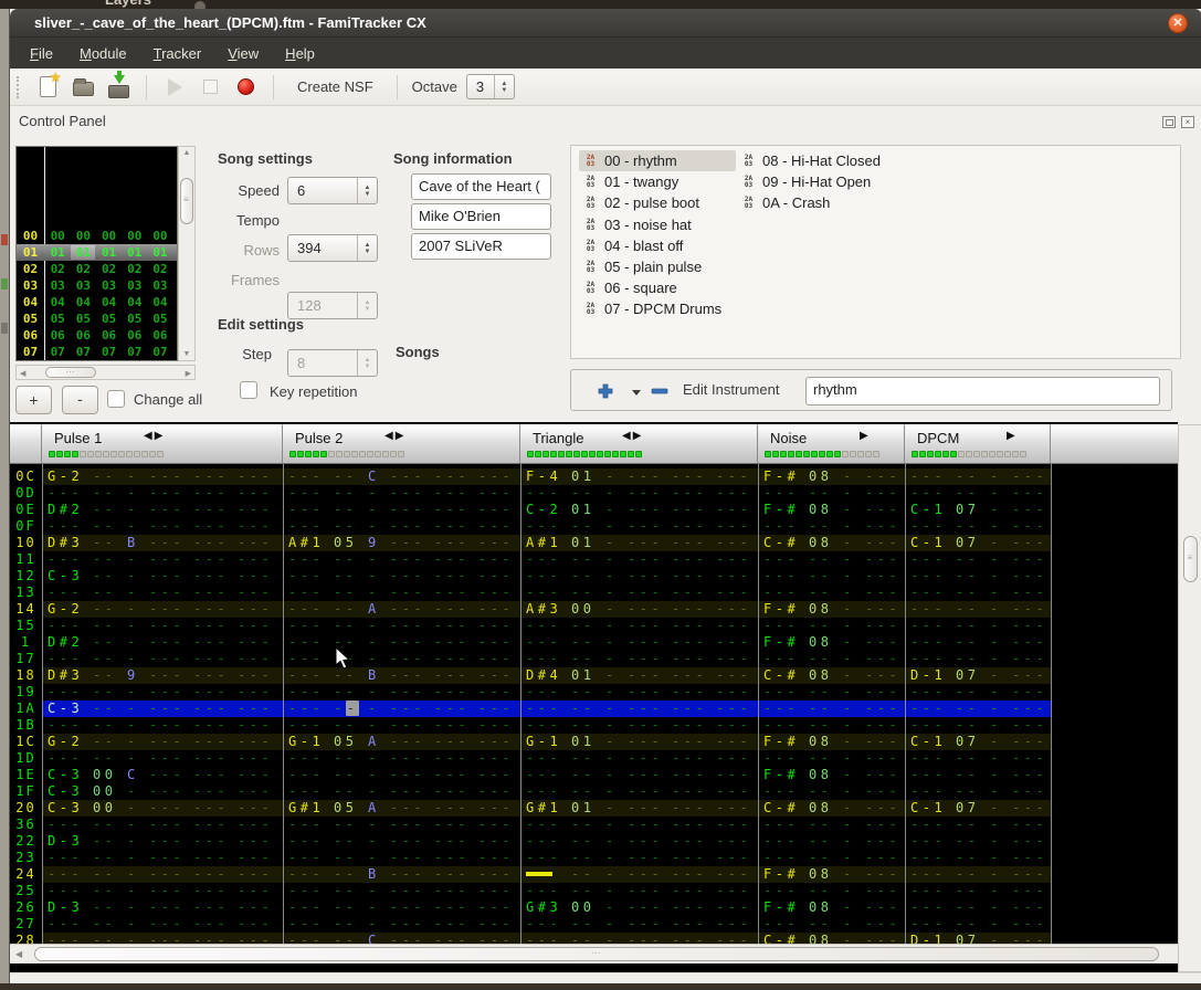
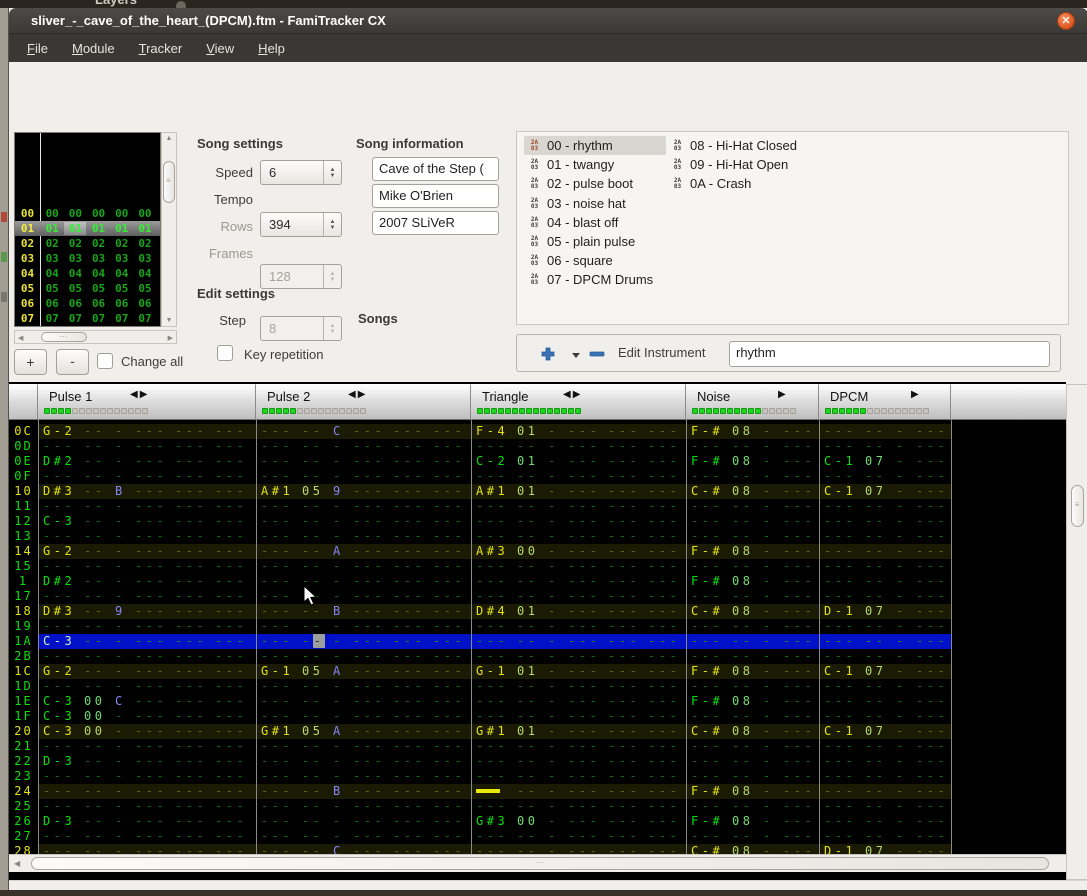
  sliver_-_cave_of_the_heart_(DPCM).ftm - FamiTracker CX
  ✕
  File
  Module
  Tracker
  View
  Help
- ★
- Create NSF
- Octave
- 3
- Control Panel
- ×
  00
  00
  00
  00
  00
  00
  01
  01
  01
  01
  01
  01
  02
  02
  02
  02
  02
  02
  03
  03
  03
  03
  03
  03
  04
  04
  04
  04
  04
  04
  05
  05
  05
  05
  05
  05
  06
  06
  06
  06
  06
  06
  07
  07
  07
  07
  07
  07
  ≡
  ⋯
  +
  -
  Change all
  Song settings
  Speed
  6
  Tempo
  394
  Rows
  128
  Frames
  8
  Edit settings
  Step
  Key repetition
  Song information
- Cave of the Heart (
+ Cave of the Step (
  Mike O'Brien
  2007 SLiVeR
  Songs
  00 - rhythm
  01 - twangy
  02 - pulse boot
  03 - noise hat
  04 - blast off
  05 - plain pulse
  06 - square
  07 - DPCM Drums
  08 - Hi-Hat Closed
  09 - Hi-Hat Open
  0A - Crash
  Edit Instrument
  rhythm
  Pulse 1
  ◀▶
  Pulse 2
  ◀▶
  Triangle
  ◀▶
  Noise
  ▶
  DPCM
  ▶
  0C
  G-2 -- - --- --- ---
  --- -- C --- --- ---
  F-4 01 - --- --- ---
  F-# 08 - ---
  --- -- - ---
  0D
  --- -- - --- --- ---
  --- -- - --- --- ---
  --- -- - --- --- ---
  --- -- - ---
  --- -- - ---
  0E
  D#2 -- - --- --- ---
  --- -- - --- --- ---
  C-2 01 - --- --- ---
  F-# 08 - ---
  C-1 07 - ---
  0F
  --- -- - --- --- ---
  --- -- - --- --- ---
  --- -- - --- --- ---
  --- -- - ---
  --- -- - ---
  10
  D#3 -- B --- --- ---
  A#1 05 9 --- --- ---
  A#1 01 - --- --- ---
  C-# 08 - ---
  C-1 07 - ---
  11
  --- -- - --- --- ---
  --- -- - --- --- ---
  --- -- - --- --- ---
  --- -- - ---
  --- -- - ---
  12
  C-3 -- - --- --- ---
  --- -- - --- --- ---
  --- -- - --- --- ---
  --- -- - ---
  --- -- - ---
  13
  --- -- - --- --- ---
  --- -- - --- --- ---
  --- -- - --- --- ---
  --- -- - ---
  --- -- - ---
  14
  G-2 -- - --- --- ---
  --- -- A --- --- ---
  A#3 00 - --- --- ---
  F-# 08 - ---
  --- -- - ---
  15
  --- -- - --- --- ---
  --- -- - --- --- ---
  --- -- - --- --- ---
  --- -- - ---
  --- -- - ---
  1
  D#2 -- - --- --- ---
  --- -- - --- --- ---
  --- -- - --- --- ---
  F-# 08 - ---
  --- -- - ---
  17
  --- -- - --- --- ---
  --- - - --- --- ---
  --- -- - --- --- ---
  --- -- - ---
  --- -- - ---
  18
  D#3 -- 9 --- --- ---
  --- -- B --- --- ---
  D#4 01 - --- --- ---
  C-# 08 - ---
  D-1 07 - ---
  19
  --- -- - --- --- ---
  --- -- - --- --- ---
  --- -- - --- --- ---
  --- -- - ---
  --- -- - ---
  1A
  C-3 -- - --- --- ---
  --- -- - --- --- ---
  --- -- - --- --- ---
  --- -- - ---
  --- -- - ---
- 1B
+ 2B
  --- -- - --- --- ---
  --- -- - --- --- ---
  --- -- - --- --- ---
  --- -- - ---
  --- -- - ---
  1C
  G-2 -- - --- --- ---
  G-1 05 A --- --- ---
  G-1 01 - --- --- ---
  F-# 08 - ---
  C-1 07 - ---
  1D
  --- -- - --- --- ---
  --- -- - --- --- ---
  --- -- - --- --- ---
  --- -- - ---
  --- -- - ---
  1E
  C-3 00 C --- --- ---
  --- -- - --- --- ---
  --- -- - --- --- ---
  F-# 08 - ---
  --- -- - ---
  1F
  C-3 00 - --- --- ---
  --- -- - --- --- ---
  --- -- - --- --- ---
  --- -- - ---
  --- -- - ---
  20
  C-3 00 - --- --- ---
  G#1 05 A --- --- ---
  G#1 01 - --- --- ---
  C-# 08 - ---
  C-1 07 - ---
- 36
+ 21
  --- -- - --- --- ---
  --- -- - --- --- ---
  --- -- - --- --- ---
  --- -- - ---
  --- -- - ---
  22
  D-3 -- - --- --- ---
  --- -- - --- --- ---
  --- -- - --- --- ---
  --- -- - ---
  --- -- - ---
  23
  --- -- - --- --- ---
  --- -- - --- --- ---
  --- -- - --- --- ---
  --- -- - ---
  --- -- - ---
  24
  --- -- - --- --- ---
  --- -- B --- --- ---
  -- - --- --- ---
  F-# 08 - ---
  --- -- - ---
  25
  --- -- - --- --- ---
  --- -- - --- --- ---
  --- -- - --- --- ---
  --- -- - ---
  --- -- - ---
  26
  D-3 -- - --- --- ---
  --- -- - --- --- ---
  G#3 00 - --- --- ---
  F-# 08 - ---
  --- -- - ---
  27
  --- -- - --- --- ---
  --- -- - --- --- ---
  --- -- - --- --- ---
  --- -- - ---
  --- -- - ---
  28
  --- -- - --- --- ---
  --- -- C --- --- ---
  --- -- - --- --- ---
  C-# 08 - ---
  D-1 07 - ---
  ◀
  ⋯
  ≡
